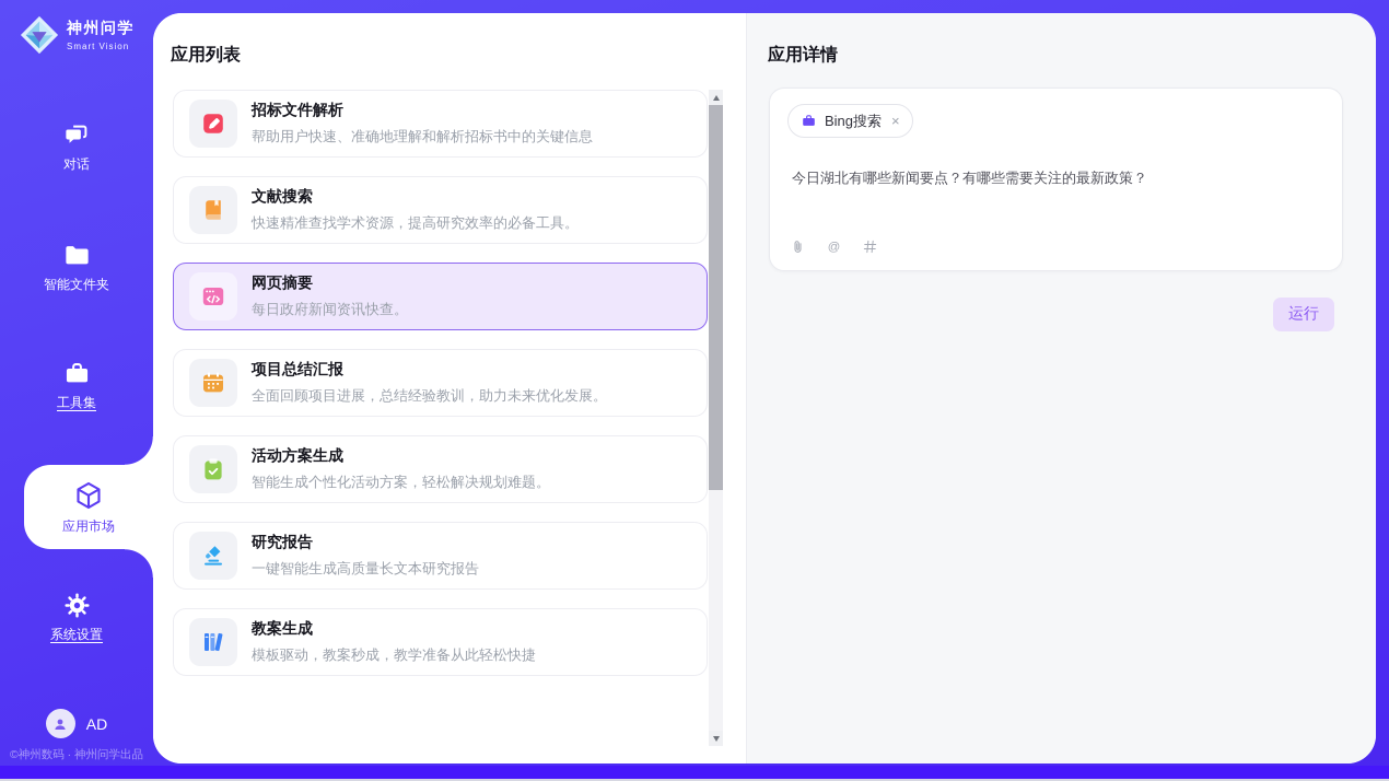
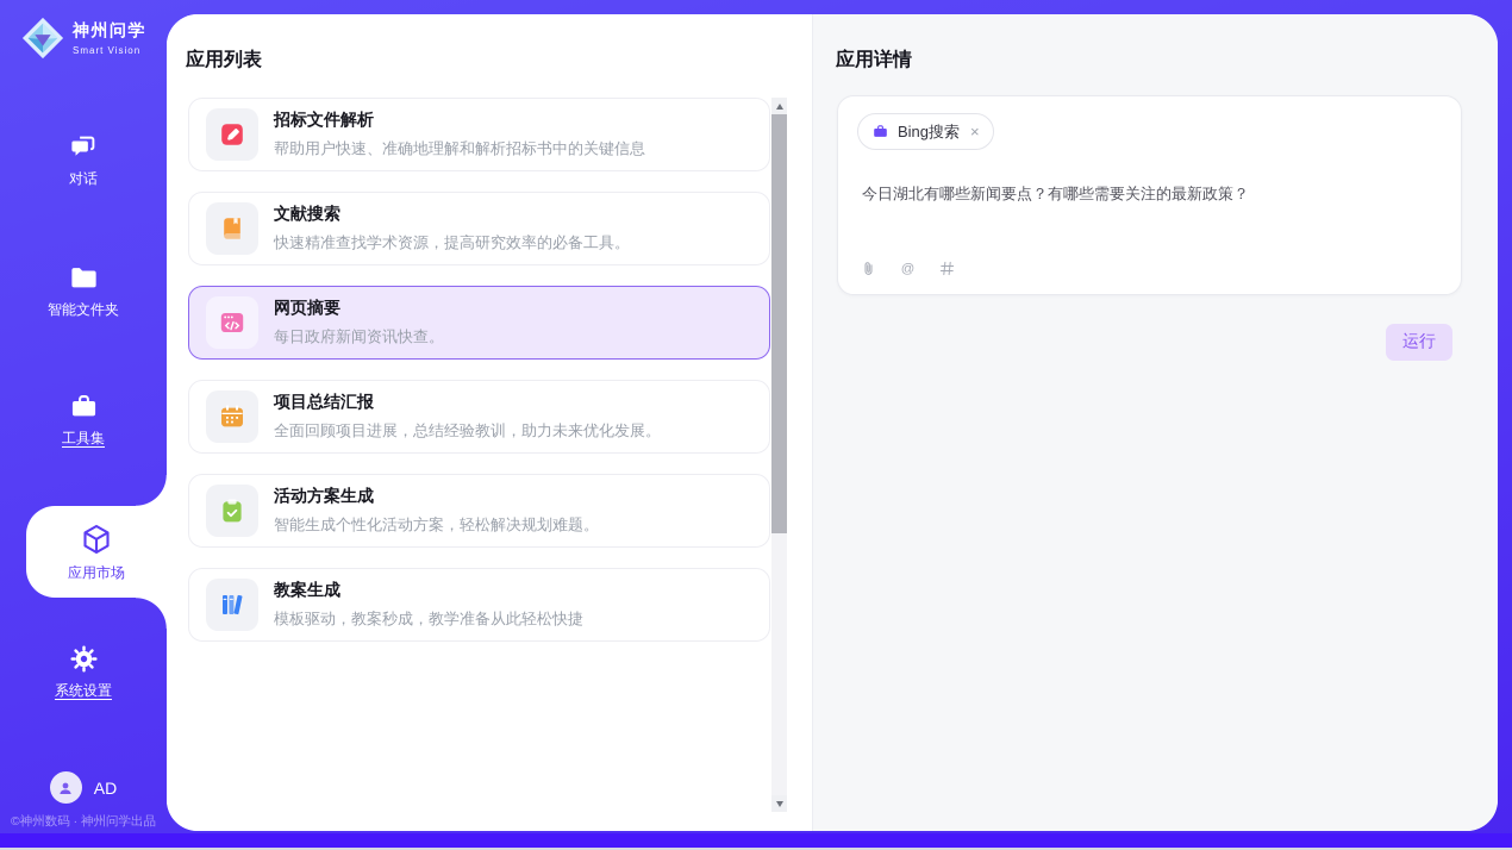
  神州问学
  Smart Vision
  对话
  智能文件夹
  工具集
  应用市场
  系统设置
  AD
  ©神州数码 · 神州问学出品
  应用列表
  招标文件解析
  帮助用户快速、准确地理解和解析招标书中的关键信息
  文献搜索
  快速精准查找学术资源，提高研究效率的必备工具。
  网页摘要
  每日政府新闻资讯快查。
  项目总结汇报
  全面回顾项目进展，总结经验教训，助力未来优化发展。
  活动方案生成
  智能生成个性化活动方案，轻松解决规划难题。
- 研究报告
- 一键智能生成高质量长文本研究报告
  教案生成
  模板驱动，教案秒成，教学准备从此轻松快捷
  应用详情
  Bing搜索
  ×
  今日湖北有哪些新闻要点？有哪些需要关注的最新政策？
  @
  运行
